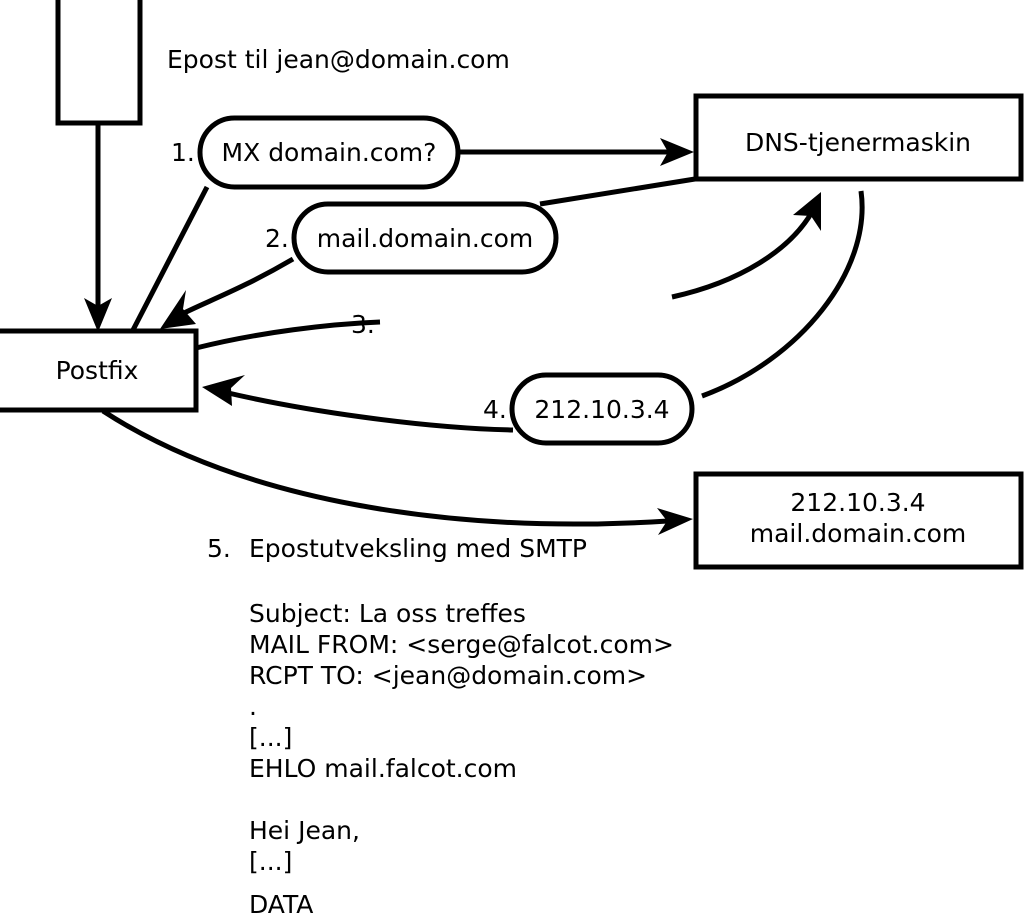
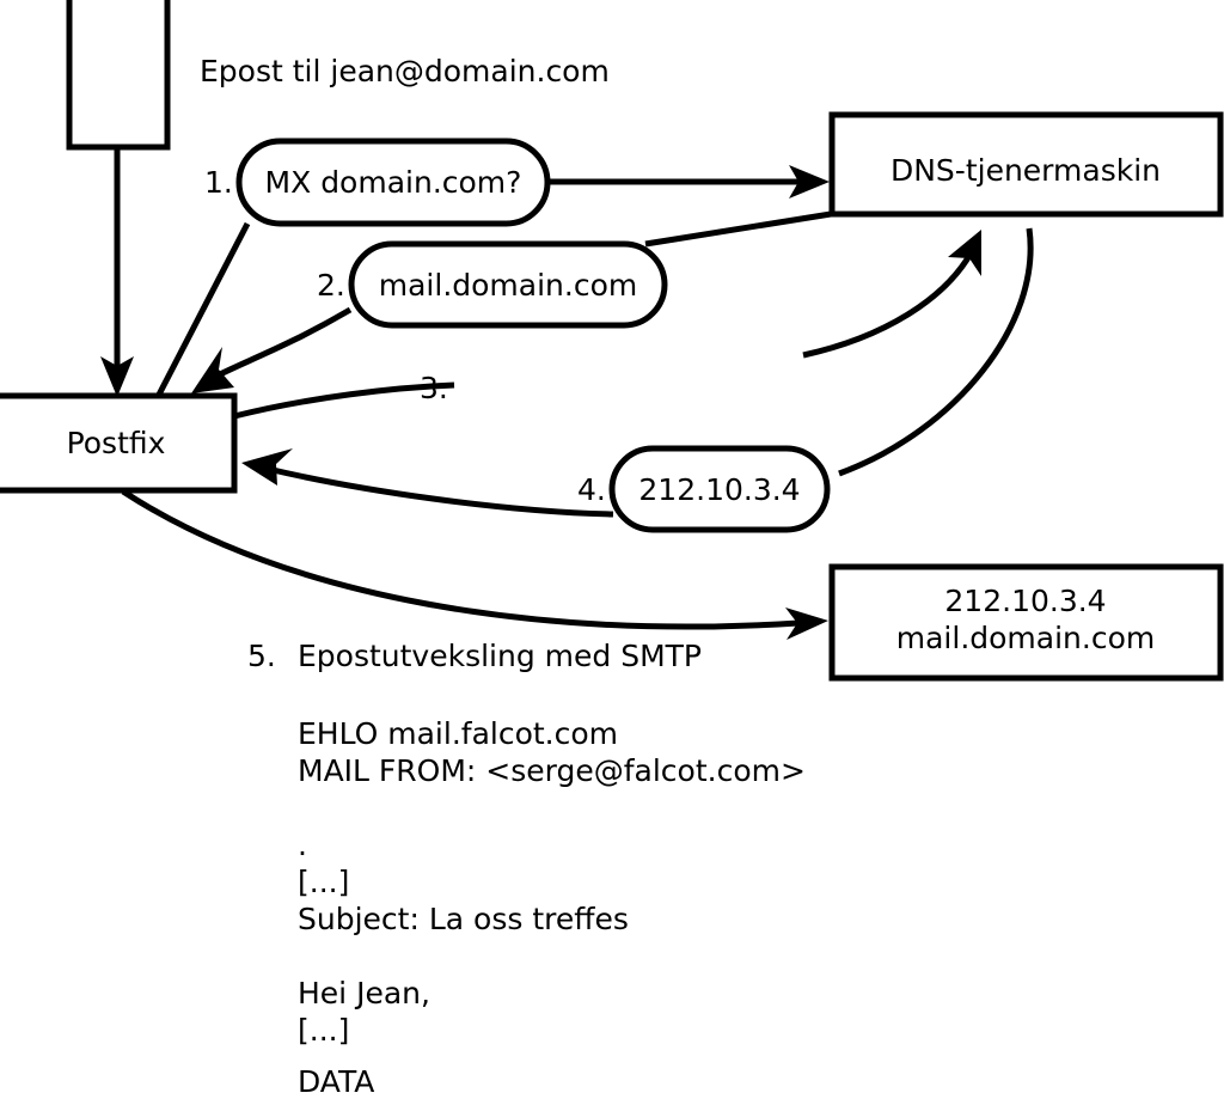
  Postfix
  DNS-tjenermaskin
  212.10.3.4
  mail.domain.com
  MX domain.com?
  1.
  mail.domain.com
  2.
  3.
  212.10.3.4
  4.
  Epost til jean@domain.com
  5.
  Epostutveksling med SMTP
- Subject: La oss treffes
+ EHLO mail.falcot.com
  MAIL FROM: <serge@falcot.com>
- RCPT TO: <jean@domain.com>
  .
  [...]
- EHLO mail.falcot.com
+ Subject: La oss treffes
  Hei Jean,
  [...]
  DATA
